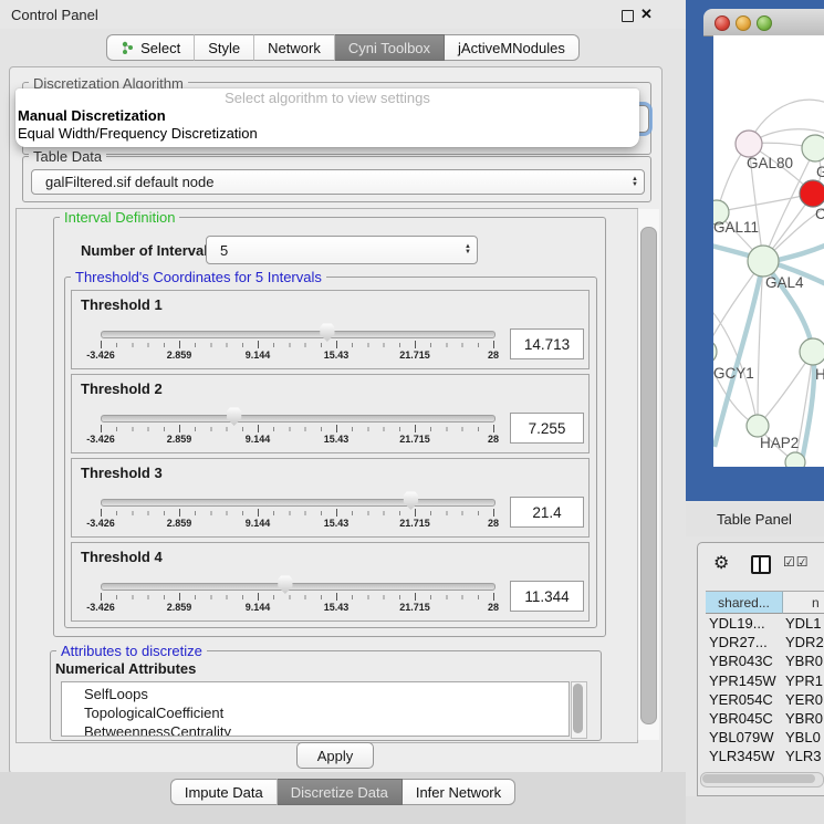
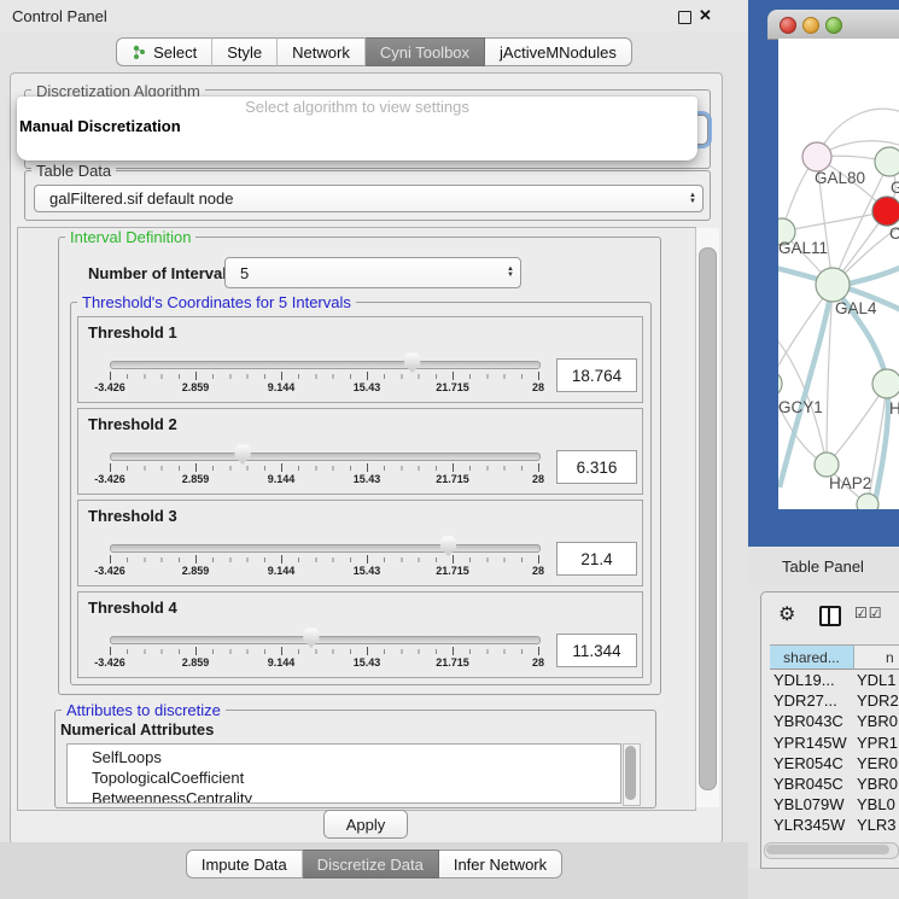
  Control Panel
  ✕
  Select
  Style
  Network
  Cyni Toolbox
  jActiveMNodules
  Discretization Algorithm
  Select algorithm to view settings
  Manual Discretization
- Equal Width/Frequency Discretization
  Table Data
  galFiltered.sif default node
  Interval Definition
  Number of Interva
  5
  Threshold's Coordinates for 5 Intervals
  Threshold 1
  -3.426
  2.859
  9.144
  15.43
  21.715
  28
- 14.713
+ 18.764
  Threshold 2
  -3.426
  2.859
  9.144
  15.43
  21.715
  28
- 7.255
+ 6.316
  Threshold 3
  -3.426
  2.859
  9.144
  15.43
  21.715
  28
  21.4
  Threshold 4
  -3.426
  2.859
  9.144
  15.43
  21.715
  28
  11.344
  Attributes to discretize
  Numerical Attributes
  SelfLoops
  TopologicalCoefficient
  BetweennessCentrality
  Apply
  Impute Data
  Discretize Data
  Infer Network
  GAL80
  C
  GAL11
  GAL4
  GCY1
  H
  HAP2
  Table Panel
  ⚙
  ☑☑
  shared...
  n
  YDL19...
  YDL1
  YDR27...
  YDR2
  YBR043C
  YBR0
  YPR145W
  YPR1
  YER054C
  YER0
  YBR045C
  YBR0
  YBL079W
  YBL0
  YLR345W
  YLR3
